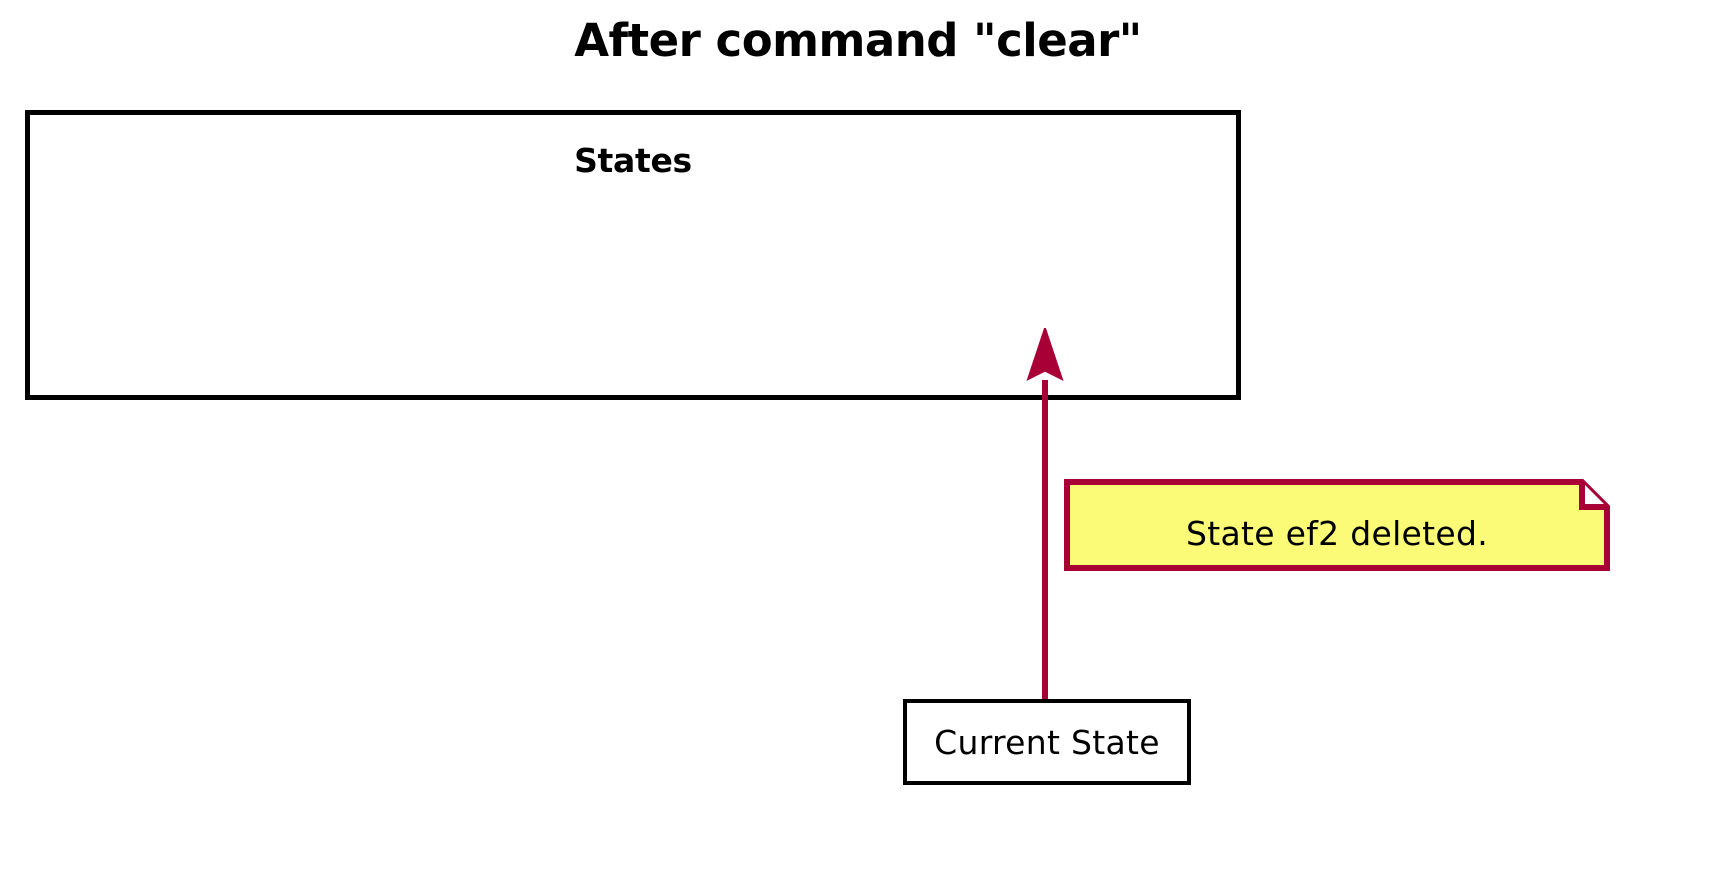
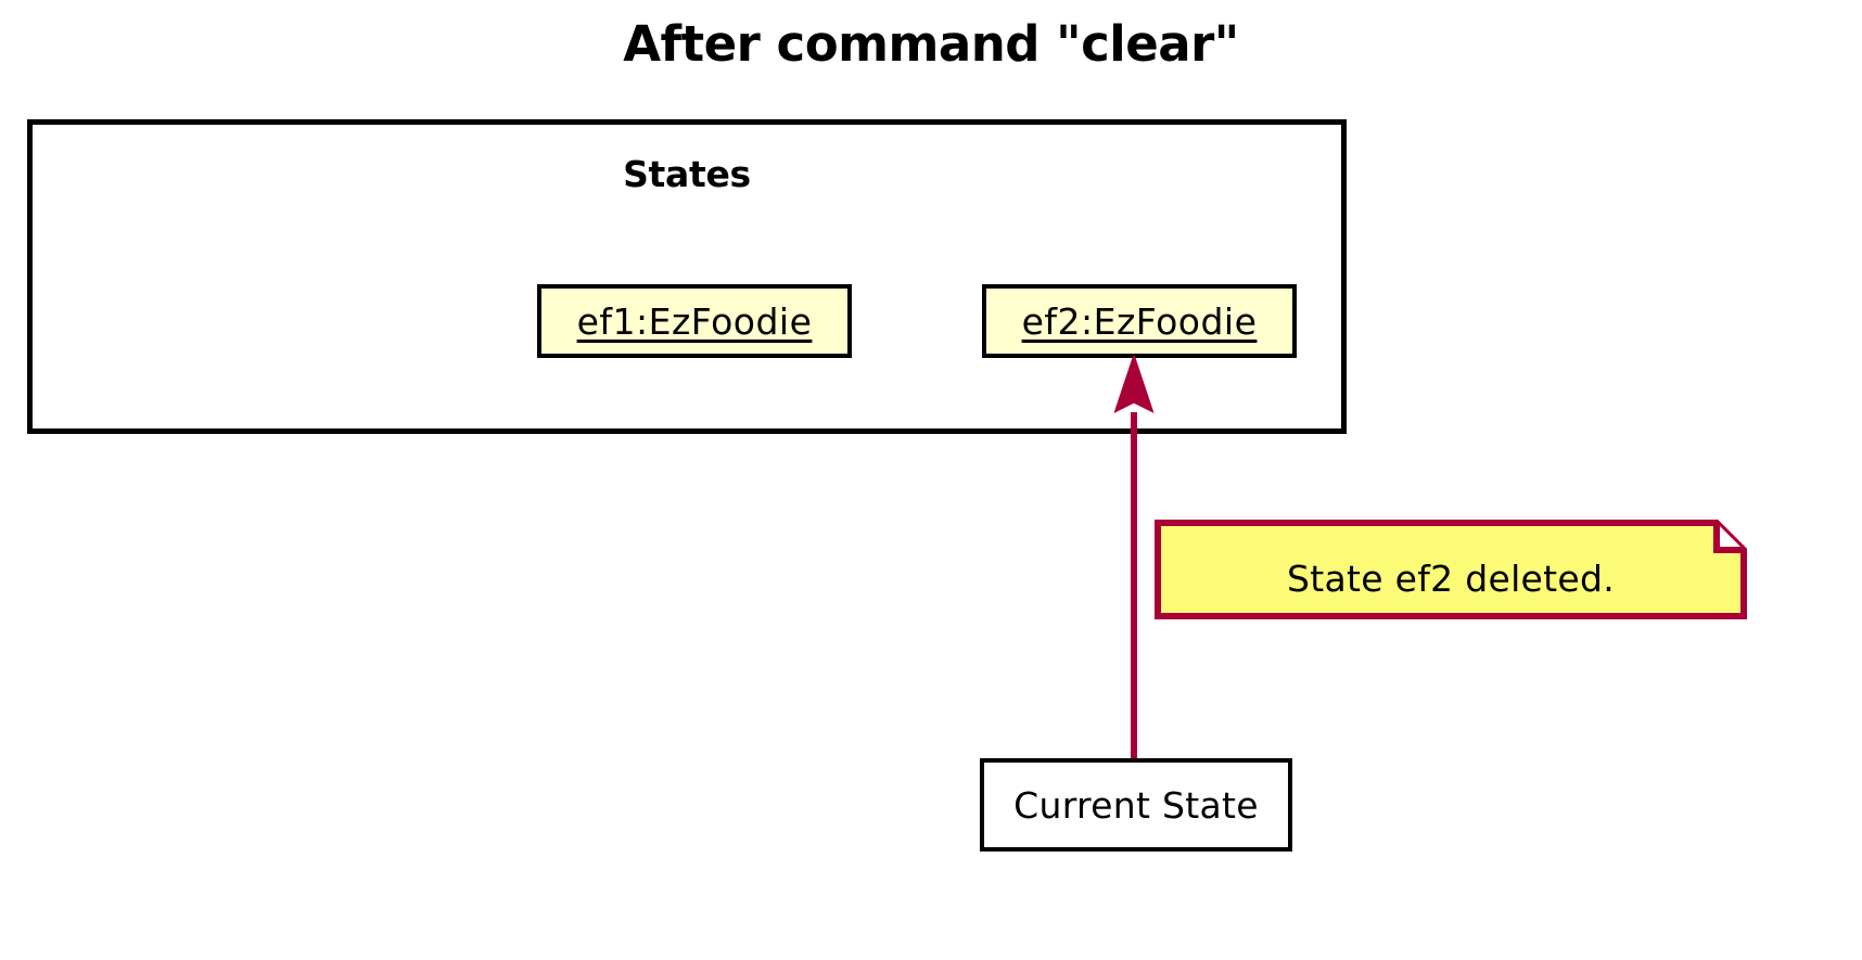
  After command "clear"
  States
+ ef1:EzFoodie
+ ef2:EzFoodie
  State ef2 deleted.
  Current State
